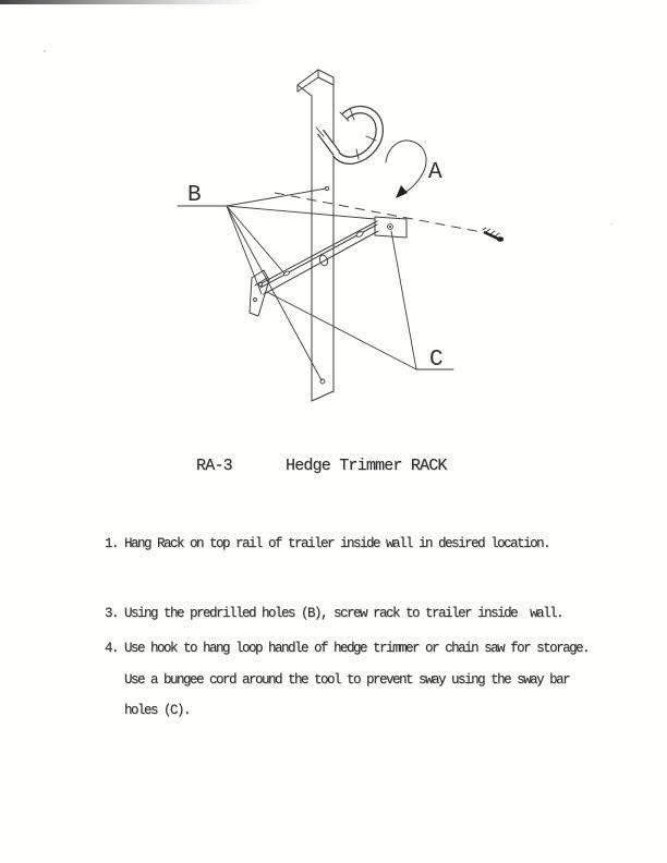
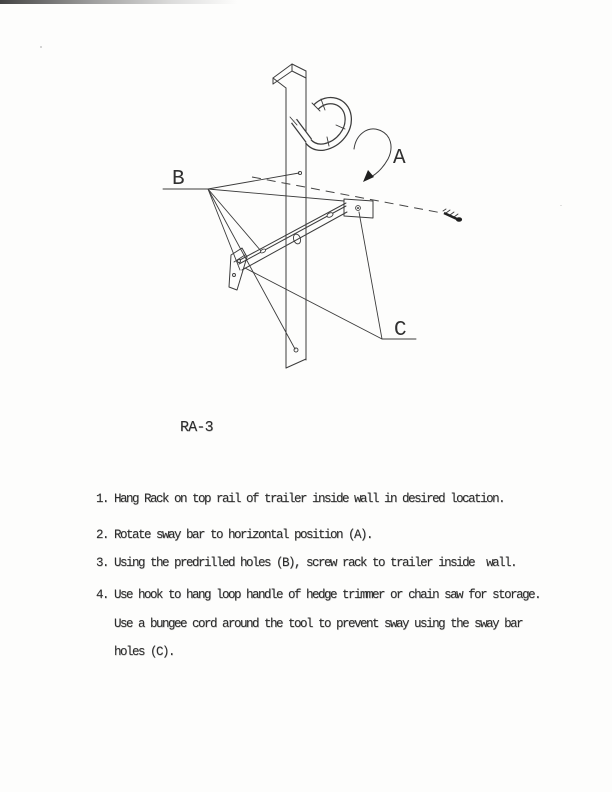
  B
  A
  C
  RA-3
- Hedge Trimmer RACK
  1. Hang Rack on top rail of trailer inside wall in desired location.
+ 2. Rotate sway bar to horizontal position (A).
  3. Using the predrilled holes (B), screw rack to trailer inside wall.
  4. Use hook to hang loop handle of hedge trimmer or chain saw for storage.
  Use a bungee cord around the tool to prevent sway using the sway bar
  holes (C).
